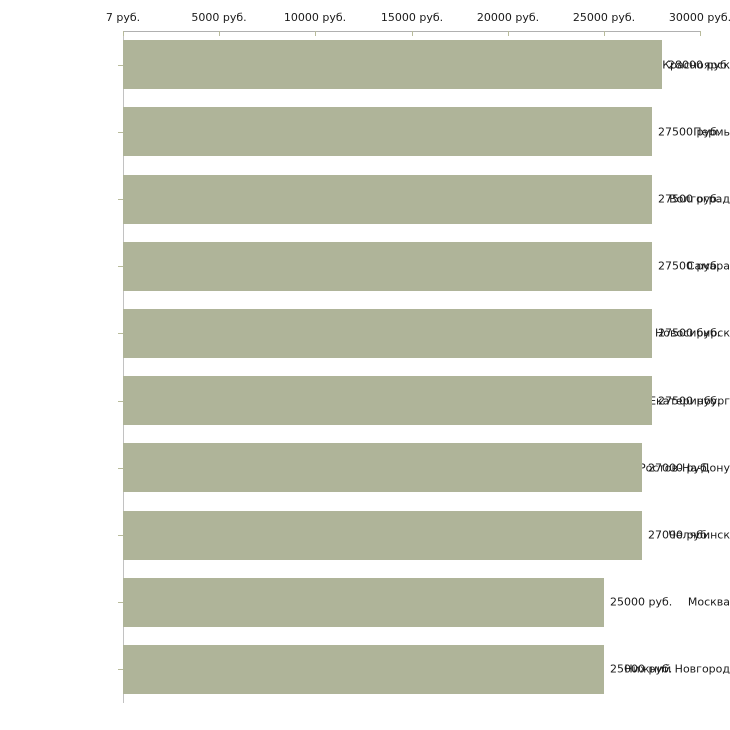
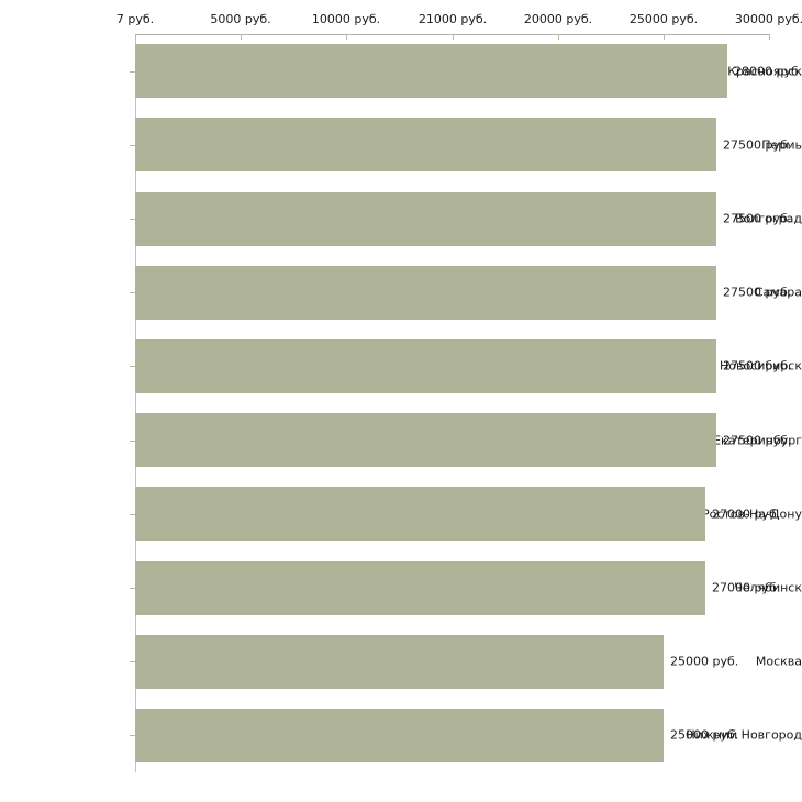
  7 руб.
  5000 руб.
  10000 руб.
- 15000 руб.
+ 21000 руб.
  20000 руб.
  25000 руб.
  30000 руб.
  Красноярск
  Пермь
  Волгоград
  Самара
  Новосибирск
  Екатеринбург
  Ростов-На-Дону
  Челябинск
  Москва
  Нижний Новгород
  28000 руб.
  27500 руб.
  27500 руб.
  27500 руб.
  27500 руб.
  27500 руб.
  27000 руб.
  27000 руб.
  25000 руб.
  25000 руб.
